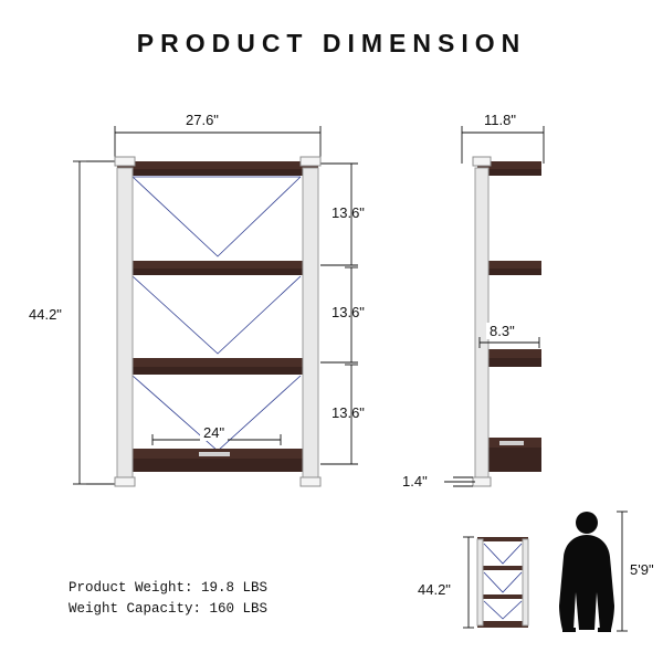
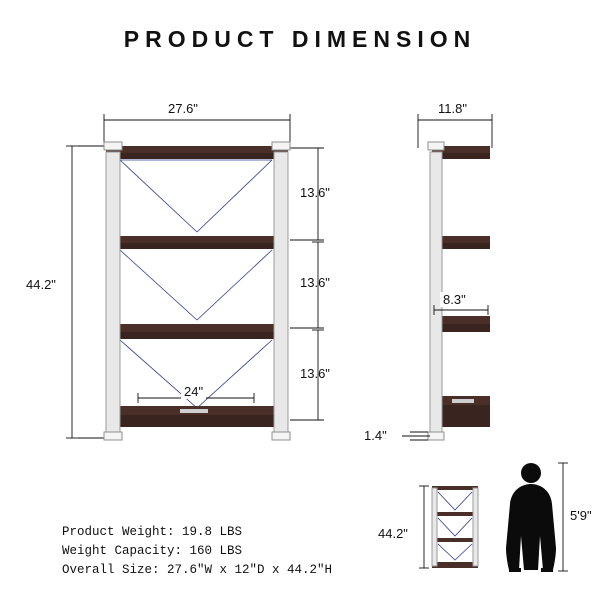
  PRODUCT DIMENSION
  27.6"
  44.2"
  13.6"
  13.6"
  13.6"
  24"
  11.8"
  8.3"
  1.4"
  44.2"
  5'9"
  Product Weight: 19.8 LBS
  Weight Capacity: 160 LBS
+ Overall Size: 27.6"W x 12"D x 44.2"H
